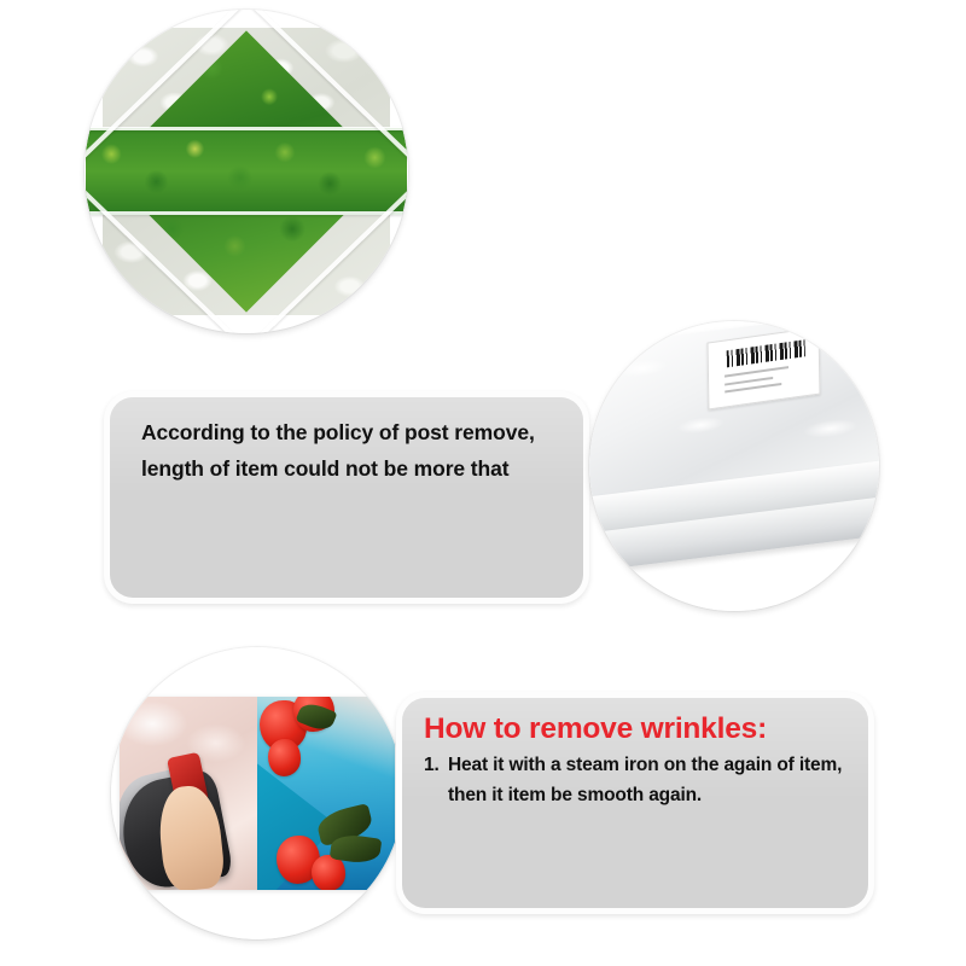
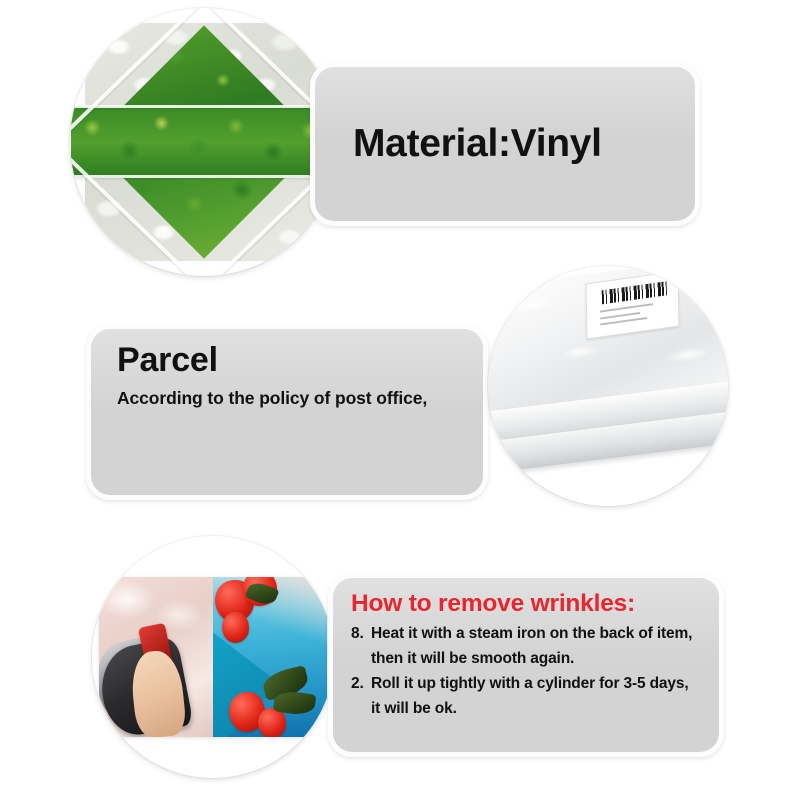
+ Material:Vinyl
+ Parcel
- According to the policy of post remove,
+ According to the policy of post office,
- length of item could not be more that
  How to remove wrinkles:
- 1.
+ 8.
- Heat it with a steam iron on the again of item,
+ Heat it with a steam iron on the back of item,
- then it item be smooth again.
+ then it will be smooth again.
+ 2.
+ Roll it up tightly with a cylinder for 3-5 days,
+ it will be ok.
